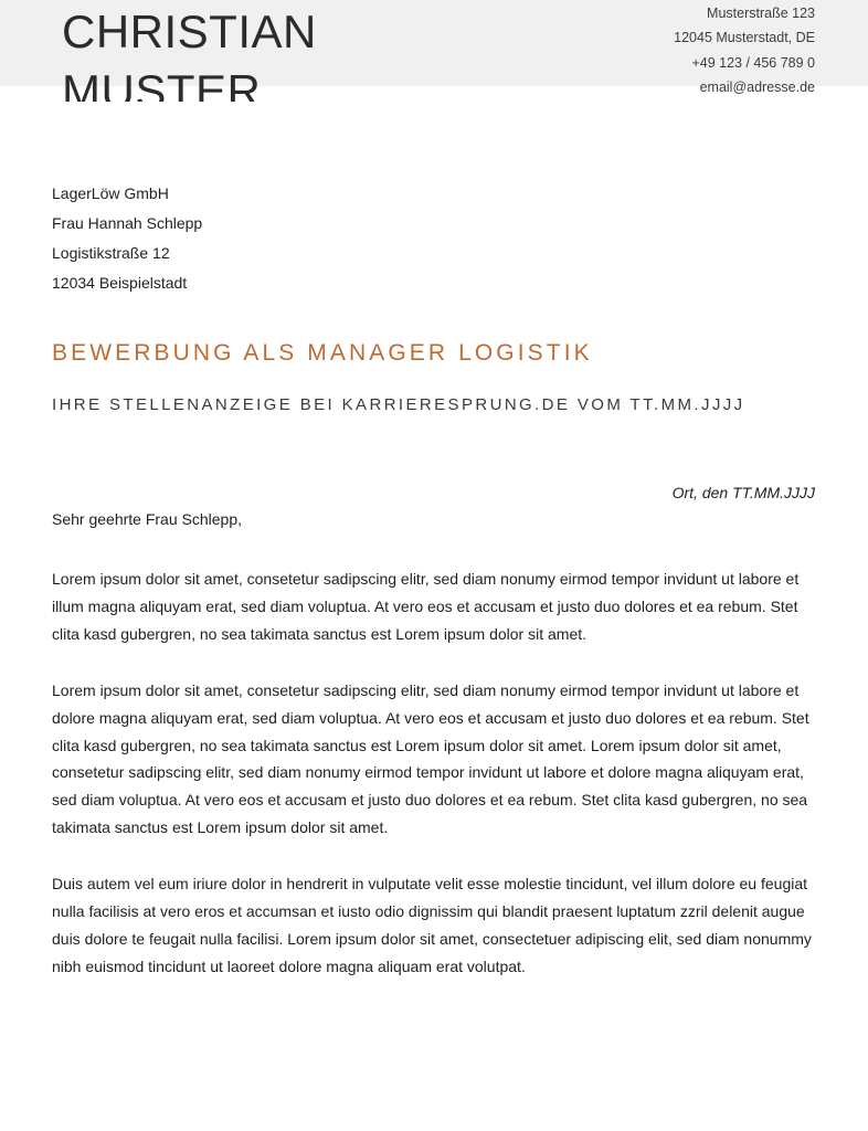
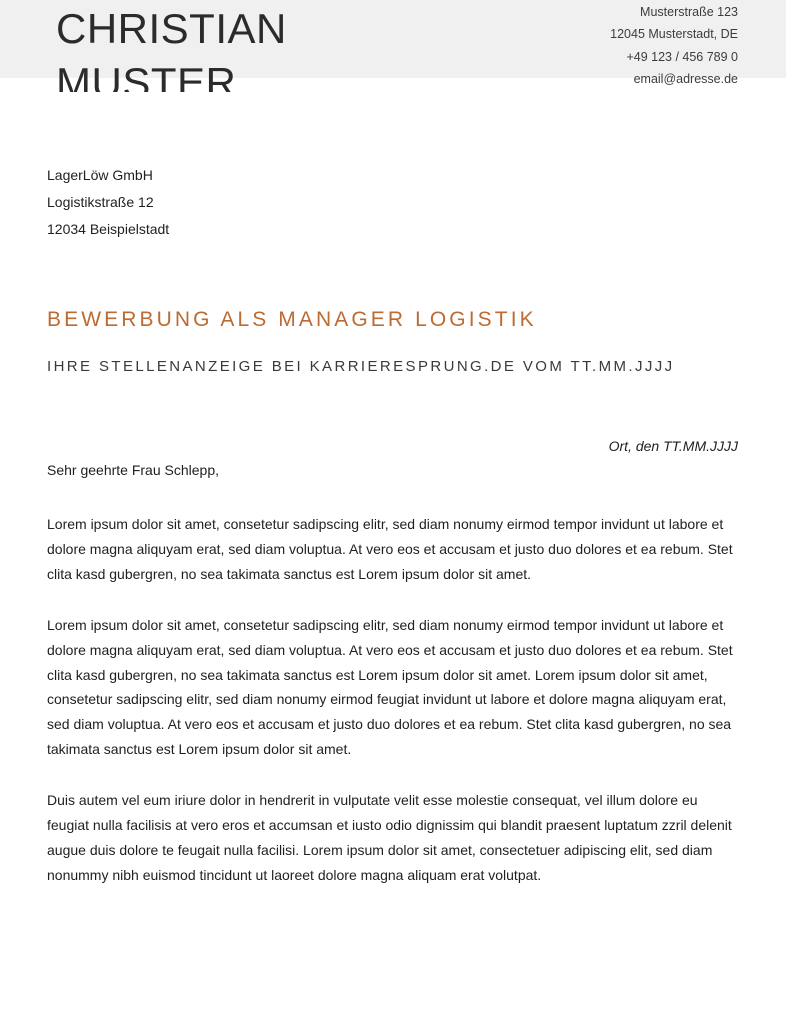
  CHRISTIAN
  MUSTER
  Musterstraße 123
  12045 Musterstadt, DE
  +49 123 / 456 789 0
  email@adresse.de
  LagerLöw GmbH
- Frau Hannah Schlepp
  Logistikstraße 12
  12034 Beispielstadt
  BEWERBUNG ALS MANAGER LOGISTIK
  IHRE STELLENANZEIGE BEI KARRIERESPRUNG.DE VOM TT.MM.JJJJ
  Ort, den TT.MM.JJJJ
  Sehr geehrte Frau Schlepp,
- Lorem ipsum dolor sit amet, consetetur sadipscing elitr, sed diam nonumy eirmod tempor invidunt ut labore et illum magna aliquyam erat, sed diam voluptua. At vero eos et accusam et justo duo dolores et ea rebum. Stet clita kasd gubergren, no sea takimata sanctus est Lorem ipsum dolor sit amet.
+ Lorem ipsum dolor sit amet, consetetur sadipscing elitr, sed diam nonumy eirmod tempor invidunt ut labore et dolore magna aliquyam erat, sed diam voluptua. At vero eos et accusam et justo duo dolores et ea rebum. Stet clita kasd gubergren, no sea takimata sanctus est Lorem ipsum dolor sit amet.
- Lorem ipsum dolor sit amet, consetetur sadipscing elitr, sed diam nonumy eirmod tempor invidunt ut labore et dolore magna aliquyam erat, sed diam voluptua. At vero eos et accusam et justo duo dolores et ea rebum. Stet clita kasd gubergren, no sea takimata sanctus est Lorem ipsum dolor sit amet. Lorem ipsum dolor sit amet, consetetur sadipscing elitr, sed diam nonumy eirmod tempor invidunt ut labore et dolore magna aliquyam erat, sed diam voluptua. At vero eos et accusam et justo duo dolores et ea rebum. Stet clita kasd gubergren, no sea takimata sanctus est Lorem ipsum dolor sit amet.
+ Lorem ipsum dolor sit amet, consetetur sadipscing elitr, sed diam nonumy eirmod tempor invidunt ut labore et dolore magna aliquyam erat, sed diam voluptua. At vero eos et accusam et justo duo dolores et ea rebum. Stet clita kasd gubergren, no sea takimata sanctus est Lorem ipsum dolor sit amet. Lorem ipsum dolor sit amet, consetetur sadipscing elitr, sed diam nonumy eirmod feugiat invidunt ut labore et dolore magna aliquyam erat, sed diam voluptua. At vero eos et accusam et justo duo dolores et ea rebum. Stet clita kasd gubergren, no sea takimata sanctus est Lorem ipsum dolor sit amet.
- Duis autem vel eum iriure dolor in hendrerit in vulputate velit esse molestie tincidunt, vel illum dolore eu feugiat nulla facilisis at vero eros et accumsan et iusto odio dignissim qui blandit praesent luptatum zzril delenit augue duis dolore te feugait nulla facilisi. Lorem ipsum dolor sit amet, consectetuer adipiscing elit, sed diam nonummy nibh euismod tincidunt ut laoreet dolore magna aliquam erat volutpat.
+ Duis autem vel eum iriure dolor in hendrerit in vulputate velit esse molestie consequat, vel illum dolore eu feugiat nulla facilisis at vero eros et accumsan et iusto odio dignissim qui blandit praesent luptatum zzril delenit augue duis dolore te feugait nulla facilisi. Lorem ipsum dolor sit amet, consectetuer adipiscing elit, sed diam nonummy nibh euismod tincidunt ut laoreet dolore magna aliquam erat volutpat.
